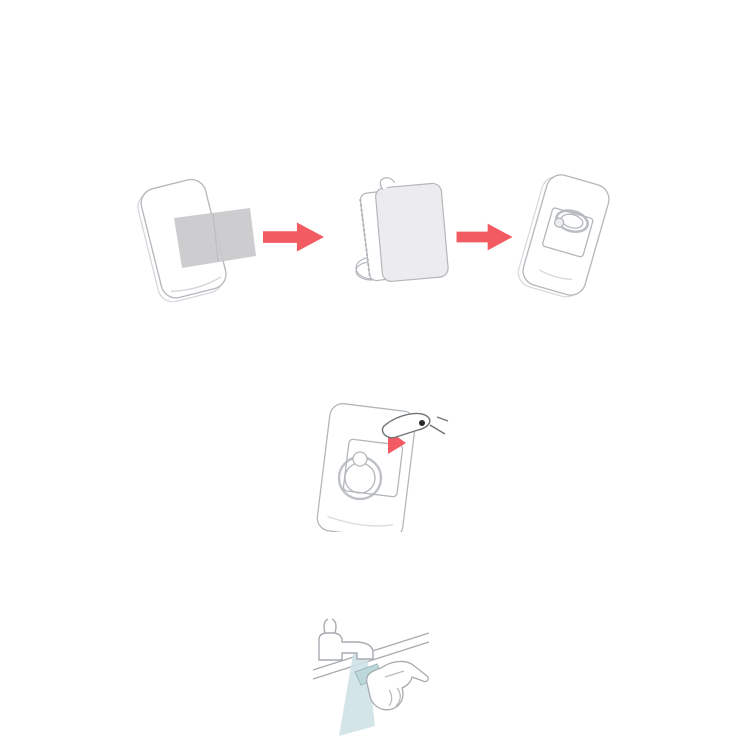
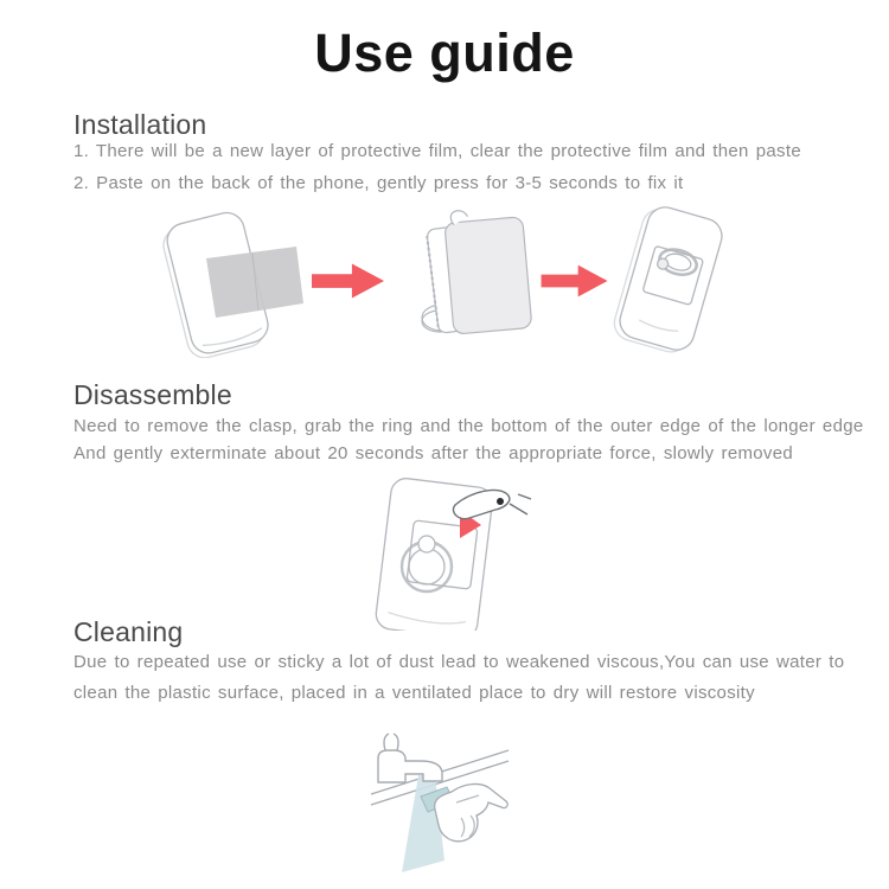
+ Use guide
+ Installation
+ 1. There will be a new layer of protective film, clear the protective film and then paste
+ 2. Paste on the back of the phone, gently press for 3-5 seconds to fix it
+ Disassemble
+ Need to remove the clasp, grab the ring and the bottom of the outer edge of the longer edge
+ And gently exterminate about 20 seconds after the appropriate force, slowly removed
+ Cleaning
+ Due to repeated use or sticky a lot of dust lead to weakened viscous,You can use water to
+ clean the plastic surface, placed in a ventilated place to dry will restore viscosity
